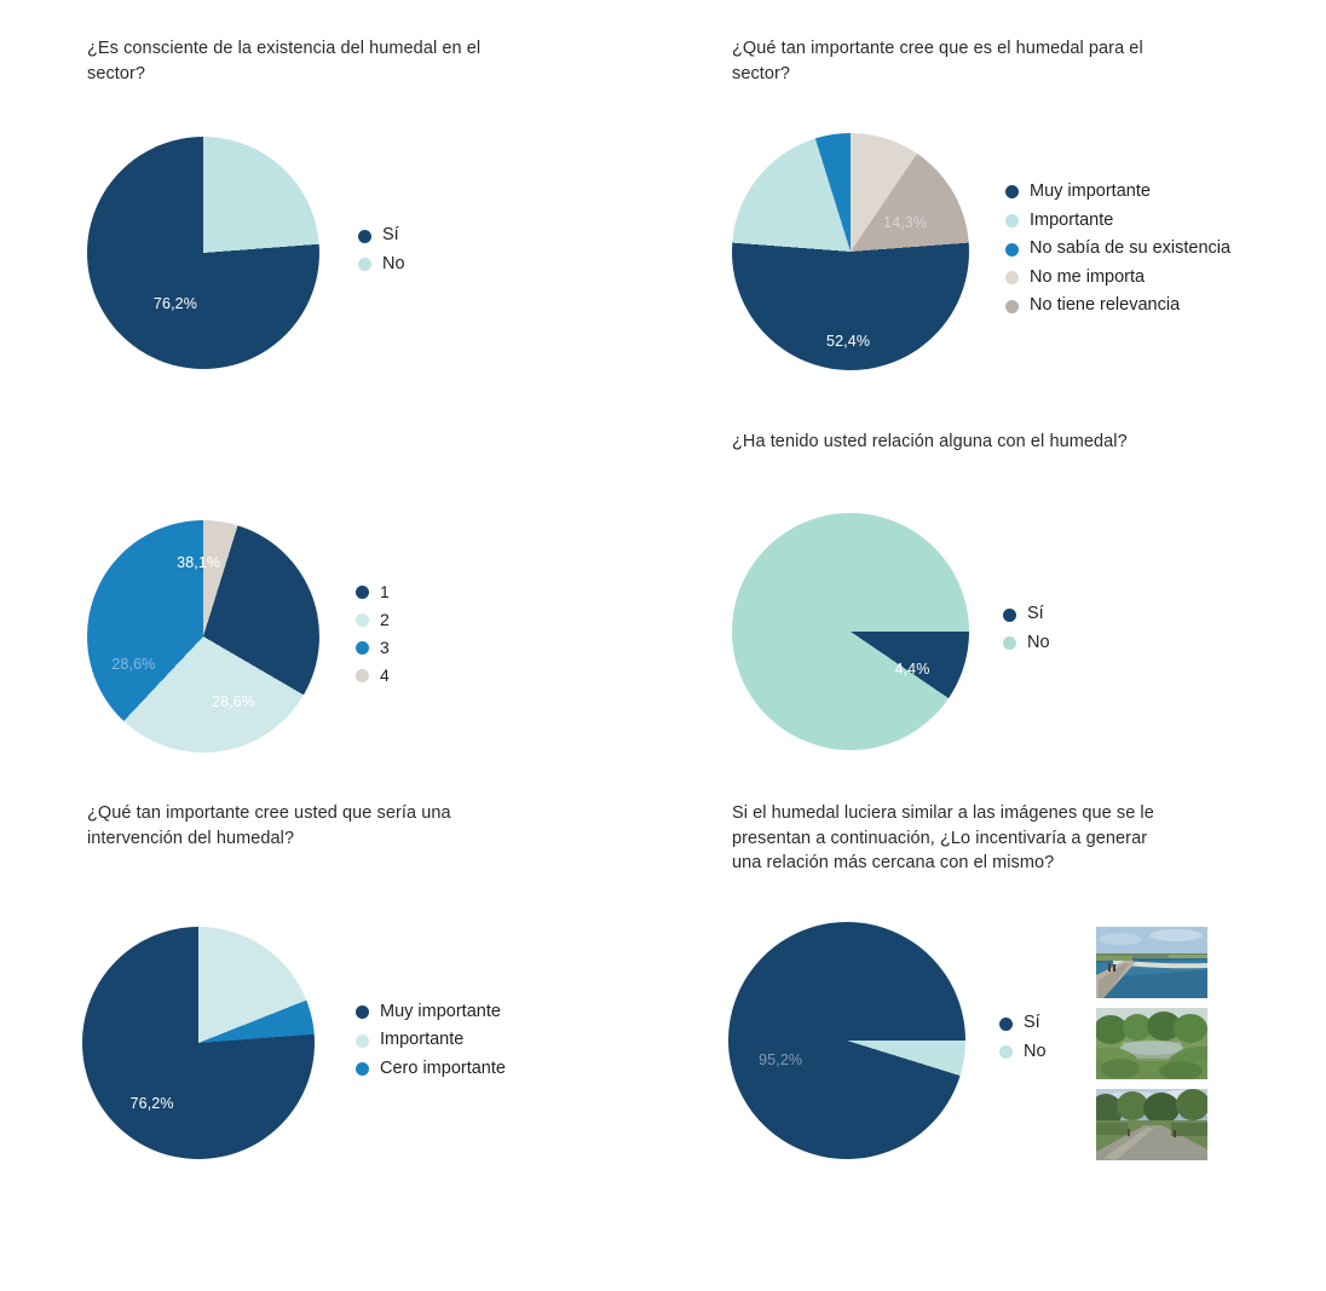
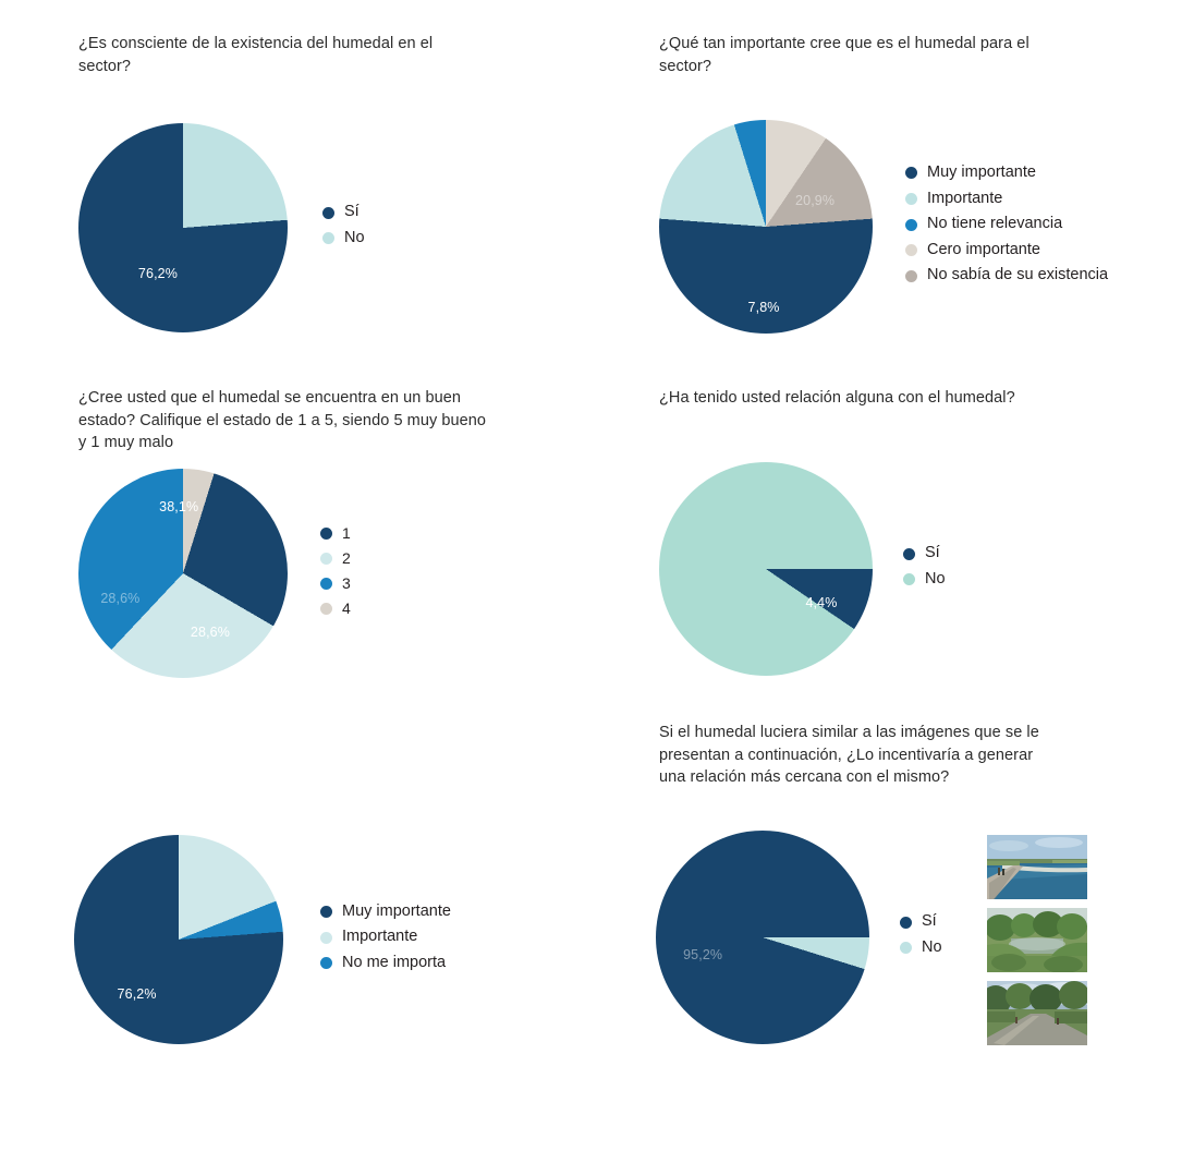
  ¿Es consciente de la existencia del humedal en el
  sector?
  76,2%
  Sí
  No
  ¿Qué tan importante cree que es el humedal para el
  sector?
- 52,4%
+ 7,8%
- 14,3%
+ 20,9%
  Muy importante
  Importante
- No sabía de su existencia
+ No tiene relevancia
- No me importa
+ Cero importante
- No tiene relevancia
+ No sabía de su existencia
+ ¿Cree usted que el humedal se encuentra en un buen
+ estado? Califique el estado de 1 a 5, siendo 5 muy bueno
+ y 1 muy malo
  38,1%
  28,6%
  28,6%
  1
  2
  3
  4
  ¿Ha tenido usted relación alguna con el humedal?
  4,4%
  Sí
  No
- ¿Qué tan importante cree usted que sería una
- intervención del humedal?
  76,2%
  Muy importante
  Importante
- Cero importante
+ No me importa
  Si el humedal luciera similar a las imágenes que se le
  presentan a continuación, ¿Lo incentivaría a generar
  una relación más cercana con el mismo?
  95,2%
  Sí
  No
